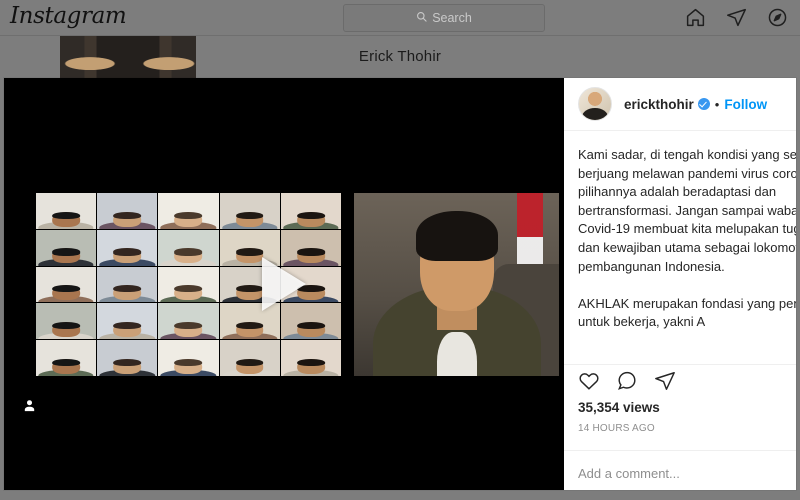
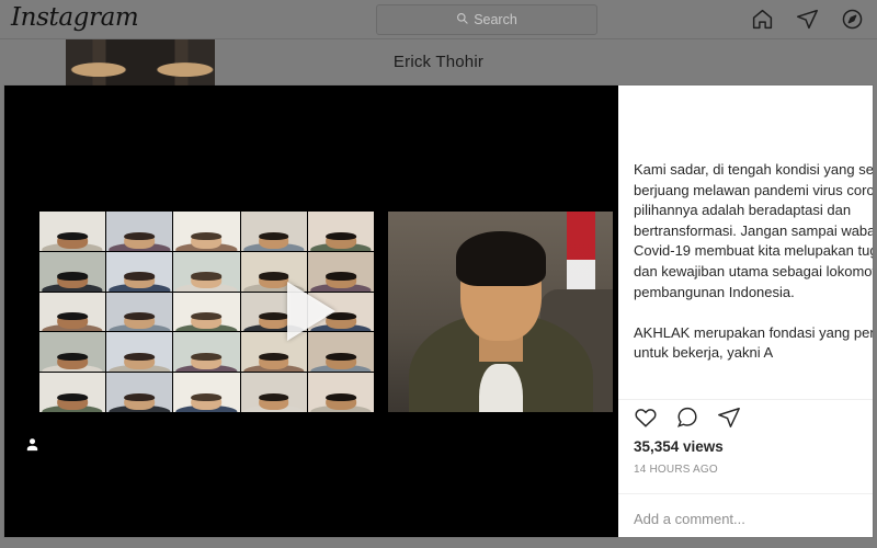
  Erick Thohir
  Instagram
  Search
- erickthohir
- •
- Follow
  Kami sadar, di tengah kondisi yang se berjuang melawan pandemi virus coro pilihannya adalah beradaptasi dan bertransformasi. Jangan sampai waba Covid-19 membuat kita melupakan tu dan kewajiban utama sebagai lokomo pembangunan Indonesia.
  AKHLAK merupakan fondasi yang pe untuk bekerja, yakni A
  35,354 views
  14 HOURS AGO
  Add a comment...
